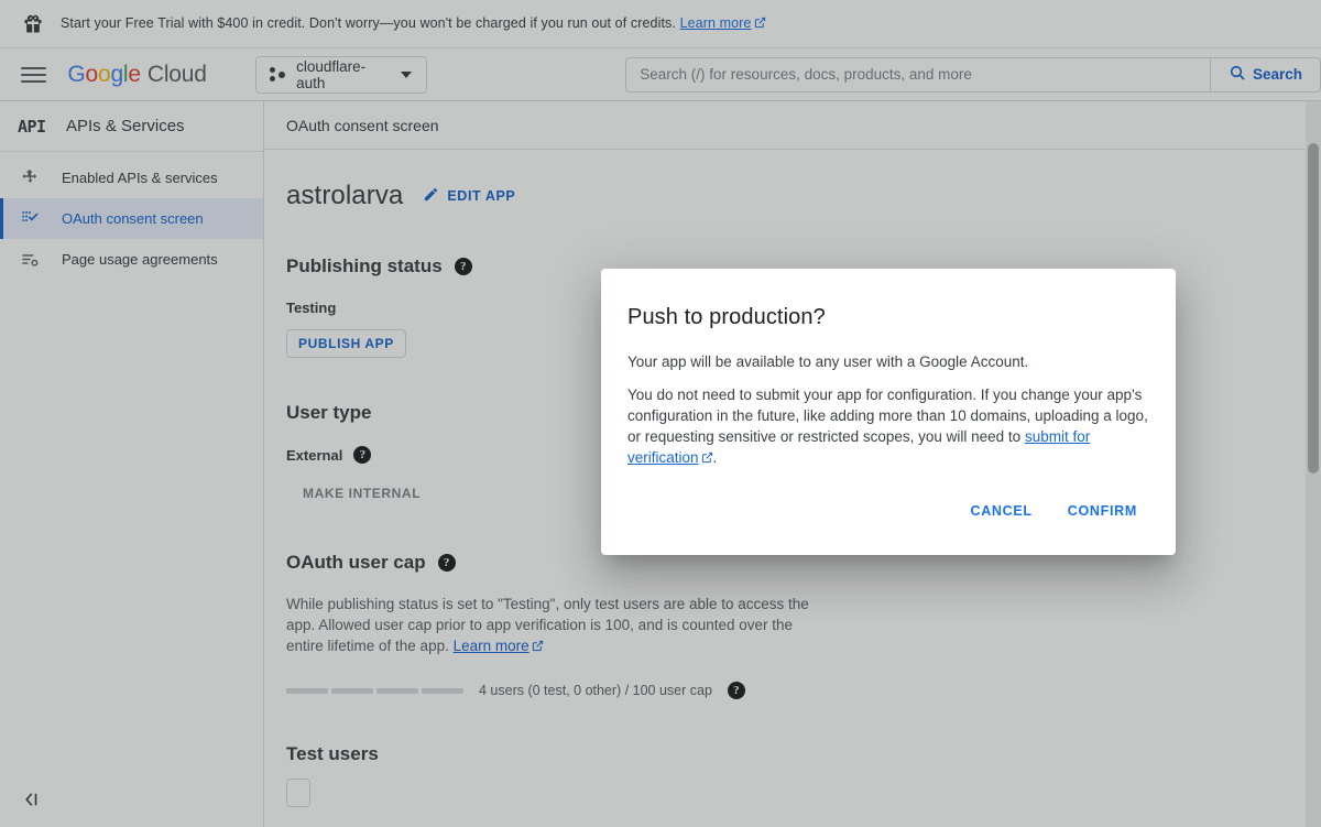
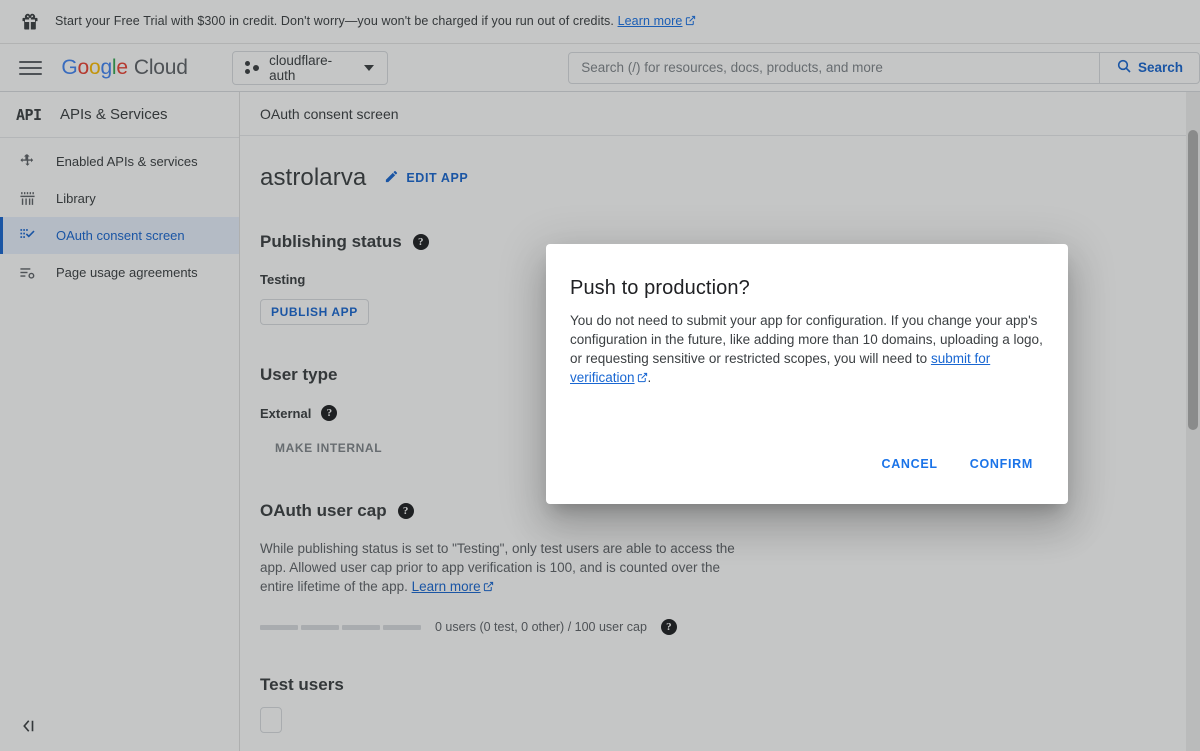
- Start your Free Trial with $400 in credit. Don't worry—you won't be charged if you run out of credits. Learn more
+ Start your Free Trial with $300 in credit. Don't worry—you won't be charged if you run out of credits. Learn more
  G
  o
  o
  g
  l
  e
  Cloud
  cloudflare-auth
  Search (/) for resources, docs, products, and more
  Search
  API
  APIs & Services
  Enabled APIs & services
+ Library
  OAuth consent screen
  Page usage agreements
  OAuth consent screen
  astrolarva
  EDIT APP
  Publishing status
  ?
  Testing
  PUBLISH APP
  User type
  External
  ?
  MAKE INTERNAL
  OAuth user cap
  ?
  While publishing status is set to "Testing", only test users are able to access the app. Allowed user cap prior to app verification is 100, and is counted over the entire lifetime of the app. Learn more
- 4 users (0 test, 0 other) / 100 user cap
+ 0 users (0 test, 0 other) / 100 user cap
  ?
  Test users
  Push to production?
- Your app will be available to any user with a Google Account.
  You do not need to submit your app for configuration. If you change your app's configuration in the future, like adding more than 10 domains, uploading a logo, or requesting sensitive or restricted scopes, you will need to submit for verification .
  CANCEL
  CONFIRM
